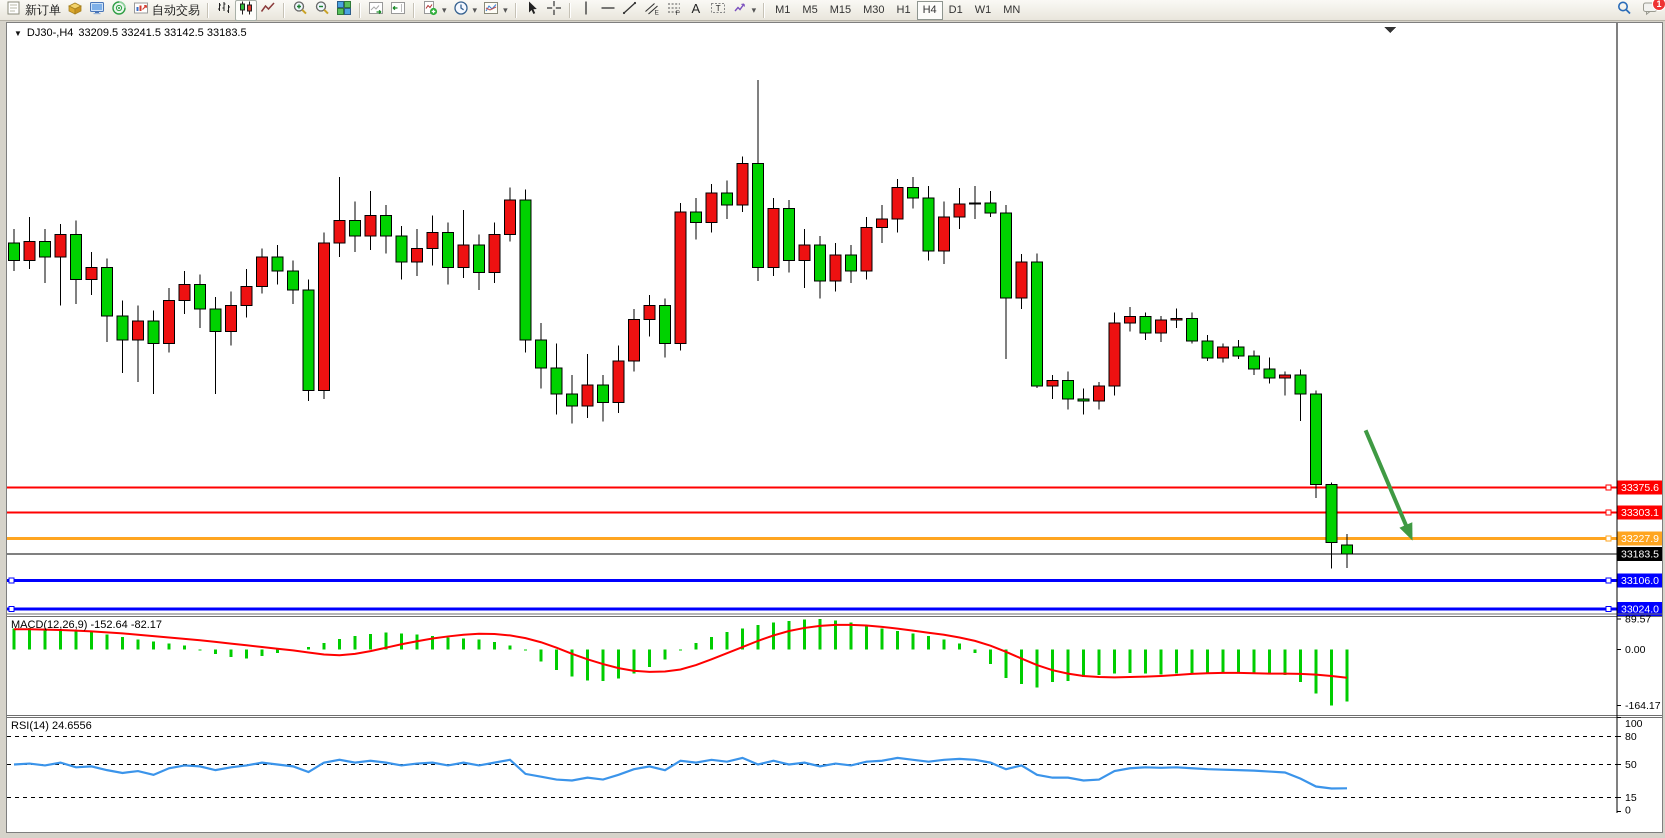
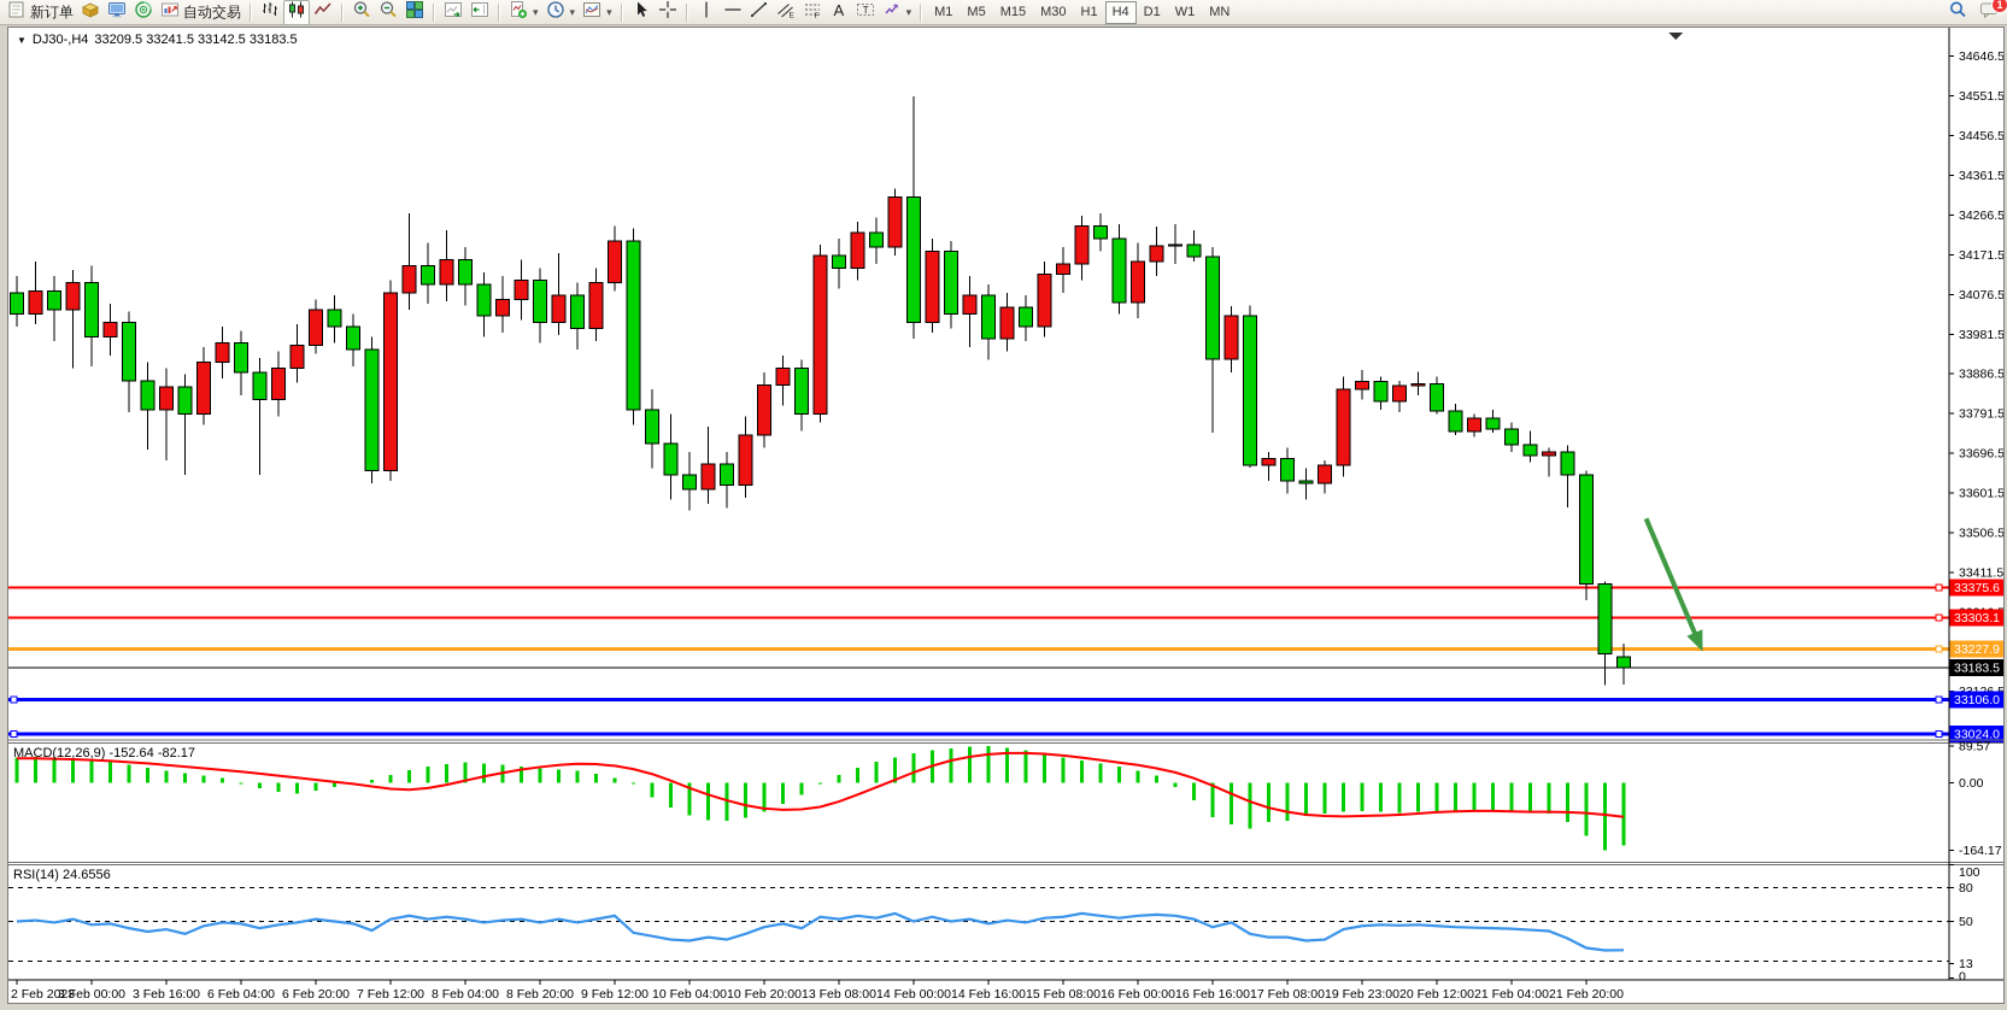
  新订单
  自动交易
  ▾
  ▾
  ▾
  A
  T
  ▾
  M1
  M5
  M15
  M30
  H1
  H4
  D1
  W1
  MN
  1
+ 34646.5
+ 34551.5
+ 34456.5
+ 34361.5
+ 34266.5
+ 34171.5
+ 34076.5
+ 33981.5
+ 33886.5
+ 33791.5
+ 33696.5
+ 33601.5
+ 33506.5
+ 33411.5
  33375.6
  33303.1
  33227.9
  33183.5
  33106.0
  33024.0
  89.57
  0.00
  -164.17
  100
  80
  50
- 15
+ 13
  0
+ 2 Feb 2023
+ 3 Feb 00:00
+ 3 Feb 16:00
+ 6 Feb 04:00
+ 6 Feb 20:00
+ 7 Feb 12:00
+ 8 Feb 04:00
+ 8 Feb 20:00
+ 9 Feb 12:00
+ 10 Feb 04:00
+ 10 Feb 20:00
+ 13 Feb 08:00
+ 14 Feb 00:00
+ 14 Feb 16:00
+ 15 Feb 08:00
+ 16 Feb 00:00
+ 16 Feb 16:00
+ 17 Feb 08:00
+ 19 Feb 23:00
+ 20 Feb 12:00
+ 21 Feb 04:00
+ 21 Feb 20:00
  ▼
  DJ30-,H4
  33209.5 33241.5 33142.5 33183.5
  MACD(12,26,9) -152.64 -82.17
  RSI(14) 24.6556
